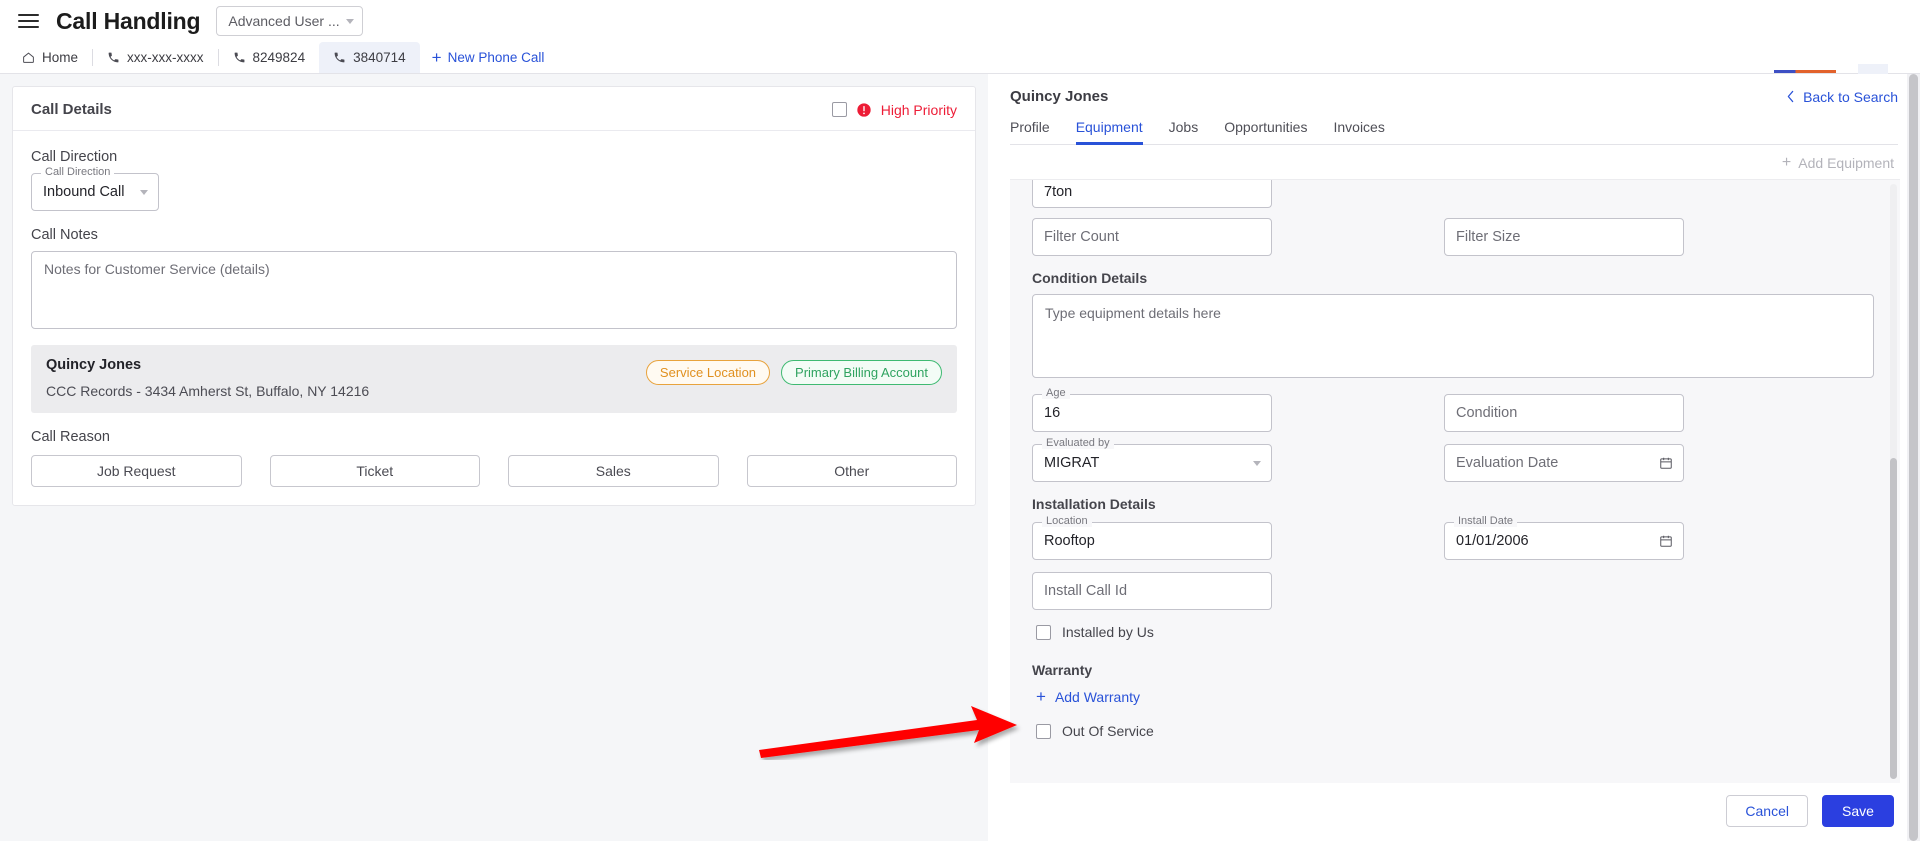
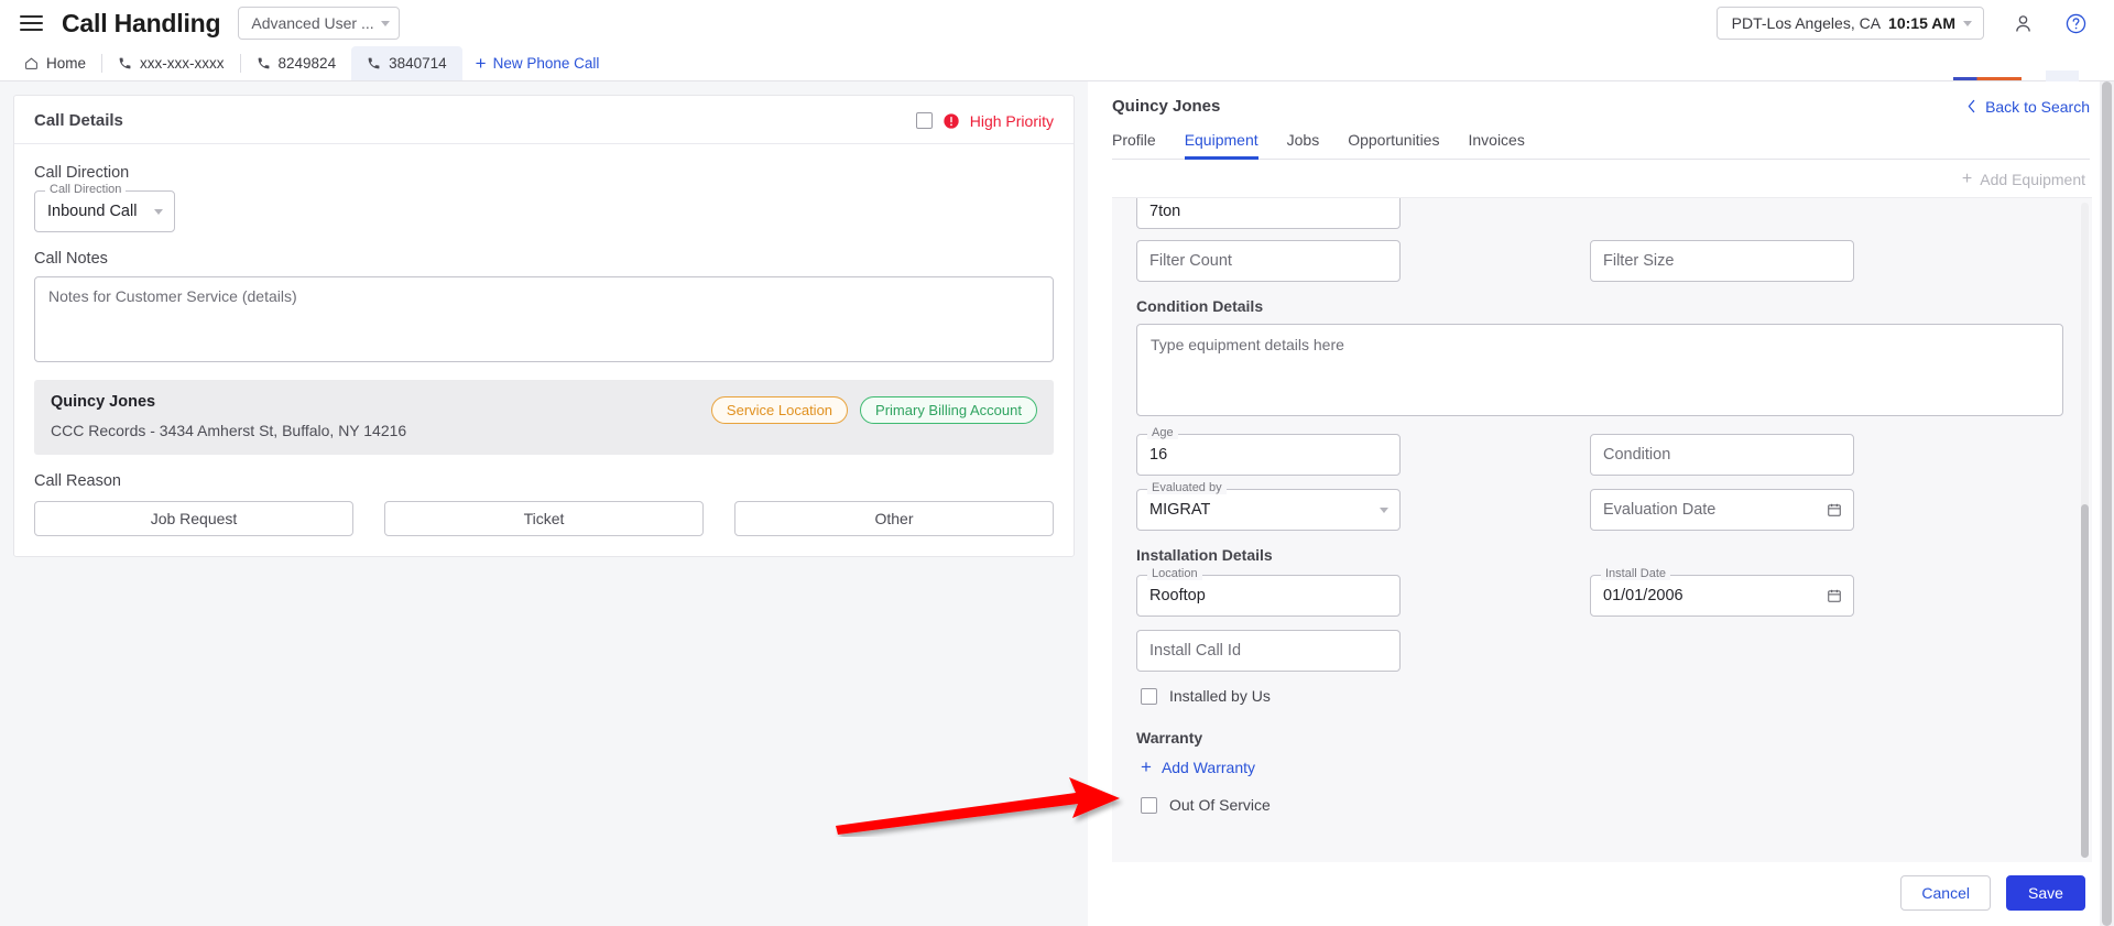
  Call Handling
  Advanced User ...
+ PDT-Los Angeles, CA
+ 10:15 AM
  Home
  xxx-xxx-xxxx
  8249824
  3840714
  +
  New Phone Call
  Call Details
  High Priority
  Call Direction
  Call Direction
  Inbound Call
  Call Notes
  Notes for Customer Service (details)
  Quincy Jones
  CCC Records - 3434 Amherst St, Buffalo, NY 14216
  Service Location
  Primary Billing Account
  Call Reason
  Job Request
  Ticket
- Sales
  Other
  Quincy Jones
  Back to Search
  Profile
  Equipment
  Jobs
  Opportunities
  Invoices
  +
  Add Equipment
  7ton
  Filter Count
  Filter Size
  Condition Details
  Type equipment details here
  Age
  16
  Condition
  Evaluated by
  MIGRAT
  Evaluation Date
  Installation Details
  Location
  Rooftop
  Install Date
  01/01/2006
  Install Call Id
  Installed by Us
  Warranty
  +
  Add Warranty
  Out Of Service
  Cancel
  Save
